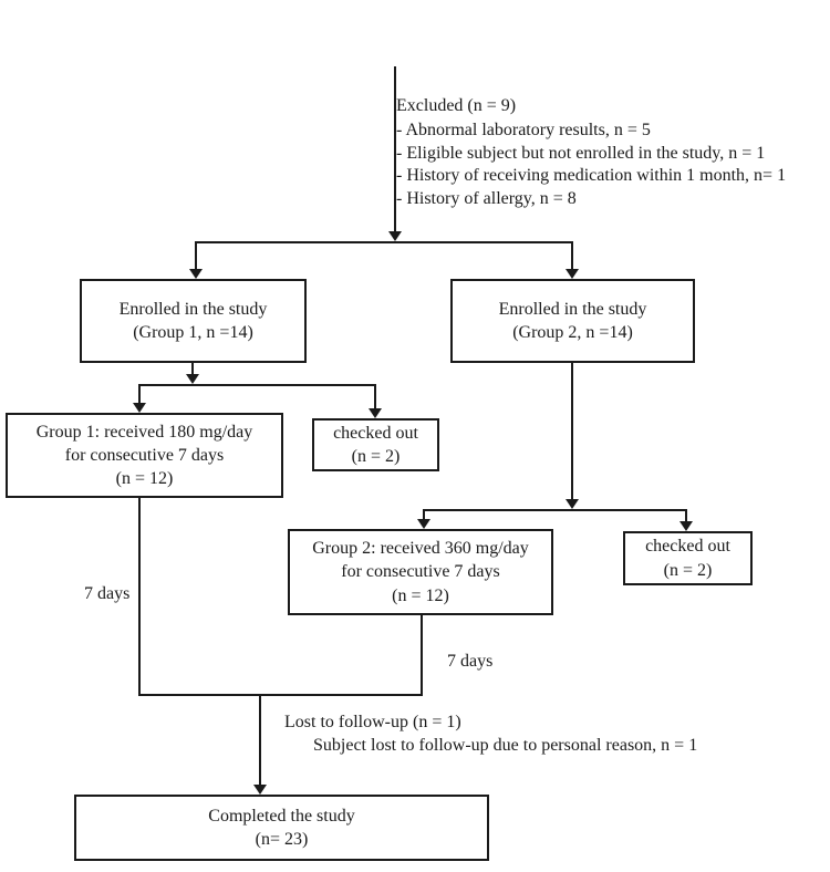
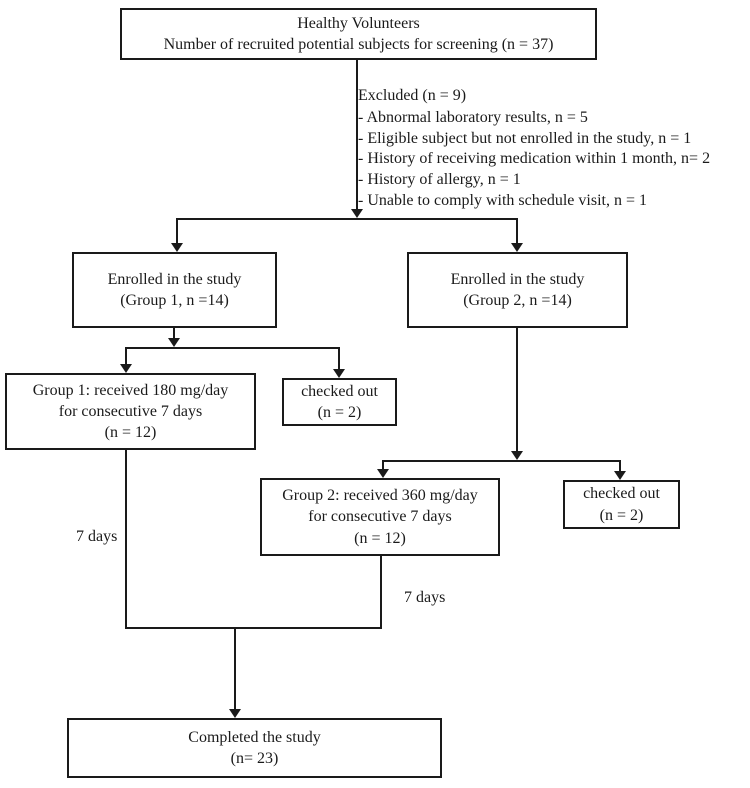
+ Healthy Volunteers
+ Number of recruited potential subjects for screening (n = 37)
  Excluded (n = 9)
  - Abnormal laboratory results, n = 5
  - Eligible subject but not enrolled in the study, n = 1
- - History of receiving medication within 1 month, n= 1
+ - History of receiving medication within 1 month, n= 2
- - History of allergy, n = 8
+ - History of allergy, n = 1
+ - Unable to comply with schedule visit, n = 1
  Enrolled in the study
  (Group 1, n =14)
  Enrolled in the study
  (Group 2, n =14)
  Group 1: received 180 mg/day
  for consecutive 7 days
  (n = 12)
  checked out
  (n = 2)
  Group 2: received 360 mg/day
  for consecutive 7 days
  (n = 12)
  checked out
  (n = 2)
  7 days
  7 days
- Lost to follow-up (n = 1)
- Subject lost to follow-up due to personal reason, n = 1
  Completed the study
  (n= 23)
